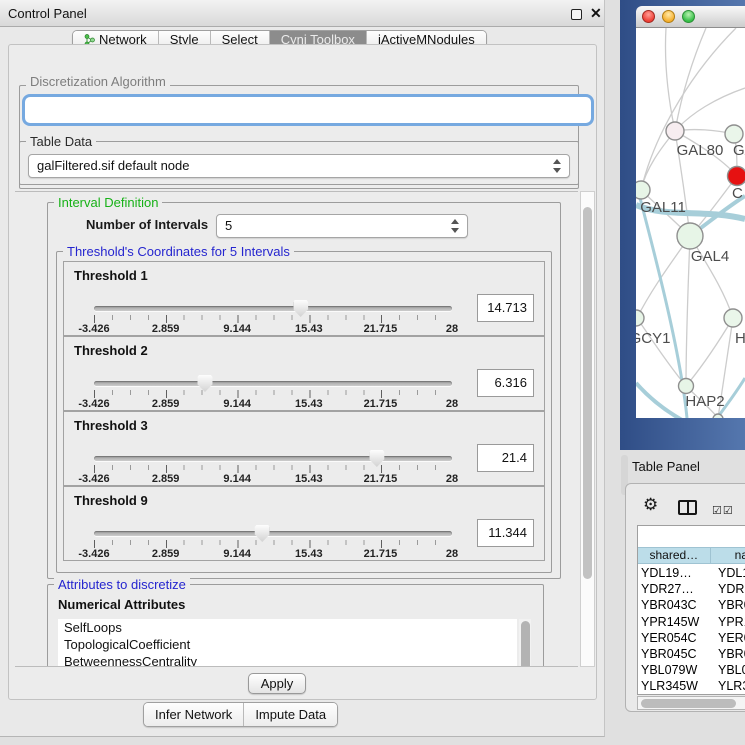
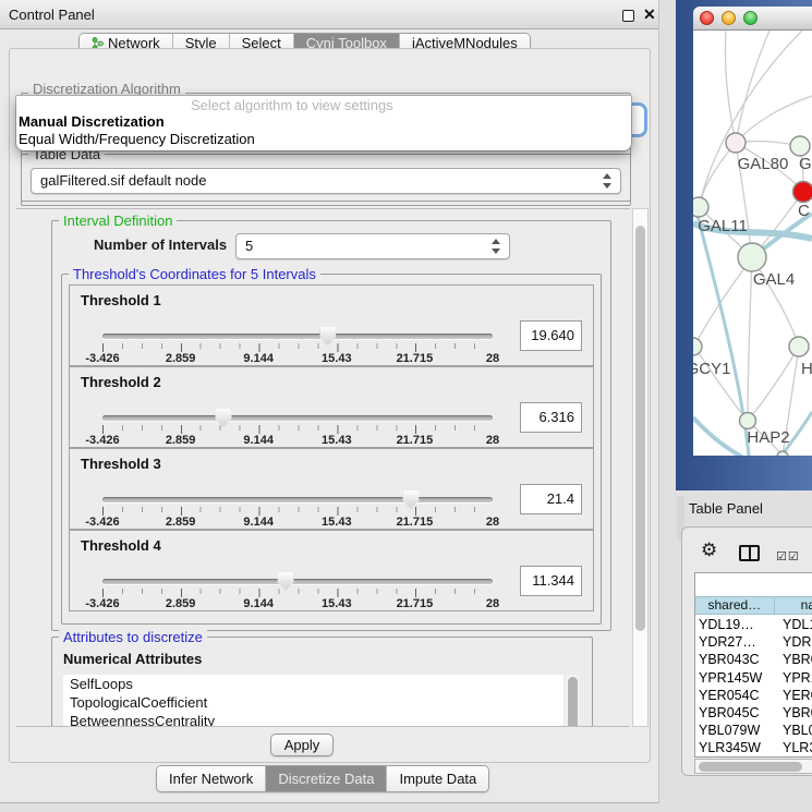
  Control Panel
  ✕
  Network
  Style
  Select
  Cyni Toolbox
  jActiveMNodules
  Discretization Algorithm
+ Select algorithm to view settings
+ Manual Discretization
+ Equal Width/Frequency Discretization
  Table Data
  galFiltered.sif default node
  Interval Definition
  Number of Intervals
  5
  Threshold's Coordinates for 5 Intervals
  Threshold 1
  -3.426
  2.859
  9.144
  15.43
  21.715
  28
- 14.713
+ 19.640
  Threshold 2
  -3.426
  2.859
  9.144
  15.43
  21.715
  28
  6.316
  Threshold 3
  -3.426
  2.859
  9.144
  15.43
  21.715
  28
  21.4
- Threshold 9
+ Threshold 4
  -3.426
  2.859
  9.144
  15.43
  21.715
  28
  11.344
  Attributes to discretize
  Numerical Attributes
  SelfLoops
  TopologicalCoefficient
  BetweennessCentrality
  Apply
  Infer Network
+ Discretize Data
  Impute Data
  GAL80
  C
  GAL11
  GAL4
  GCY1
  H
  HAP2
  Table Panel
  ⚙
  ☑☑
  shared…
  YDL19…
  YDL
  YDR27…
  YDR
  YBR043C
  YBR
  YPR145W
  YPR
  YER054C
  YER
  YBR045C
  YBR
  YBL079W
  YBL
  YLR345W
  YLR
